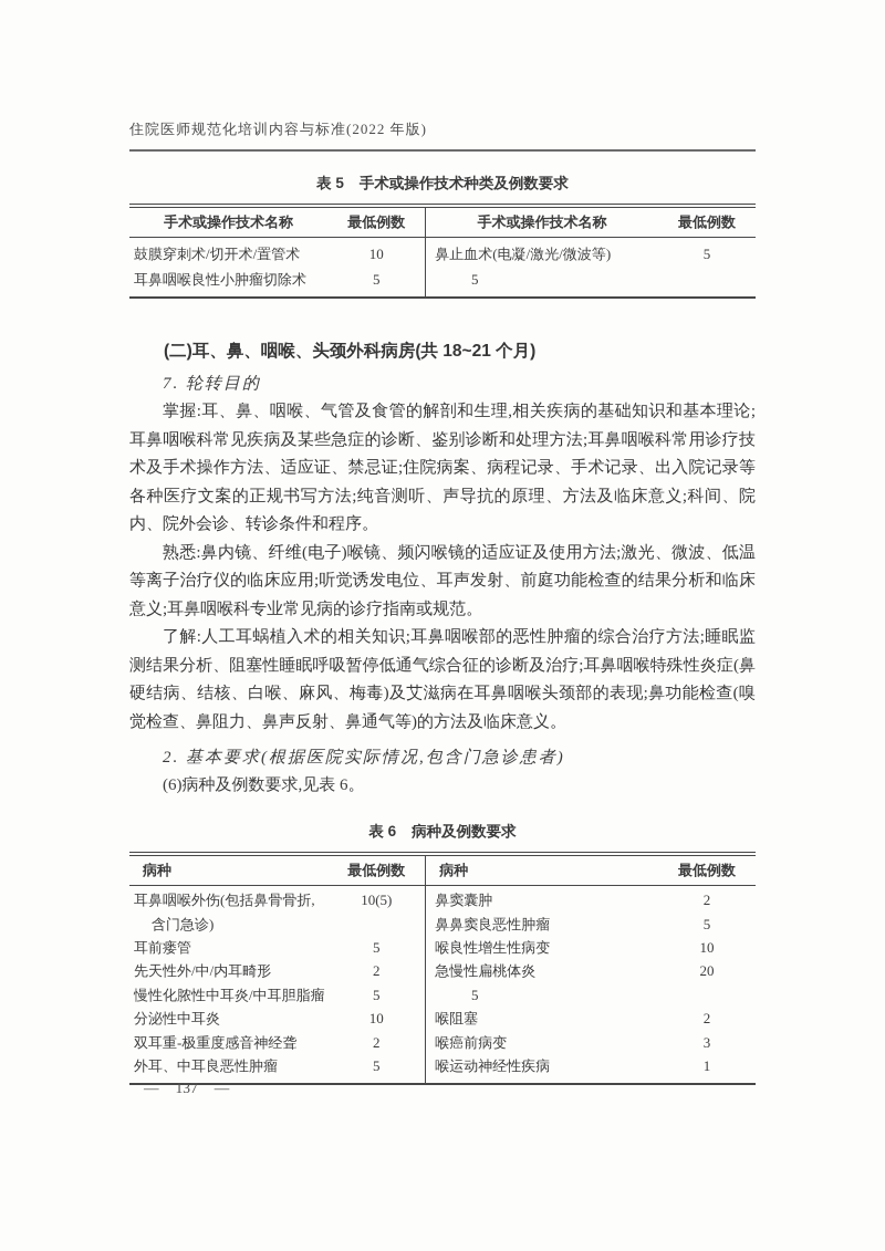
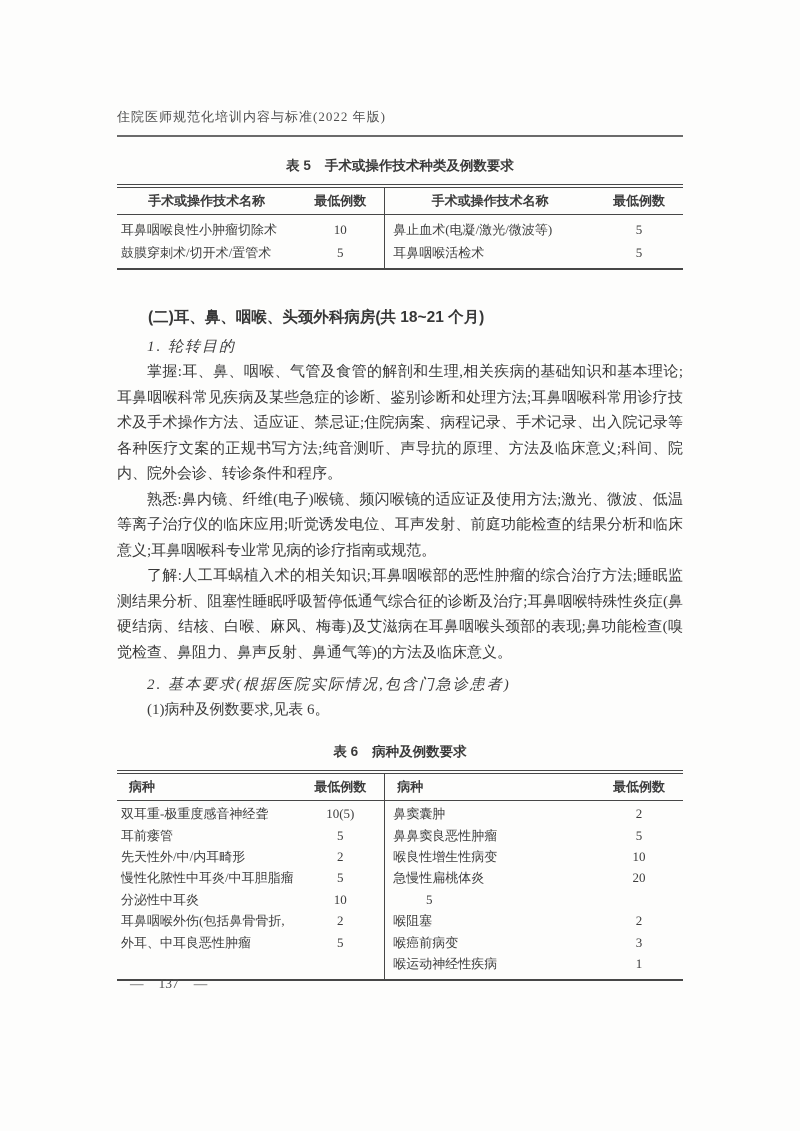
  住院医师规范化培训内容与标准(2022 年版)
  表 5 手术或操作技术种类及例数要求
  手术或操作技术名称
  最低例数
- 鼓膜穿刺术/切开术/置管术
+ 耳鼻咽喉良性小肿瘤切除术
  10
- 耳鼻咽喉良性小肿瘤切除术
+ 鼓膜穿刺术/切开术/置管术
  5
  手术或操作技术名称
  最低例数
  鼻止血术(电凝/激光/微波等)
  5
+ 耳鼻咽喉活检术
  5
  (二)耳、鼻、咽喉、头颈外科病房(共 18~21 个月)
- 7. 轮转目的
+ 1. 轮转目的
  掌握:耳、鼻、咽喉、气管及食管的解剖和生理,相关疾病的基础知识和基本理论;耳鼻咽喉科常见疾病及某些急症的诊断、鉴别诊断和处理方法;耳鼻咽喉科常用诊疗技术及手术操作方法、适应证、禁忌证;住院病案、病程记录、手术记录、出入院记录等各种医疗文案的正规书写方法;纯音测听、声导抗的原理、方法及临床意义;科间、院内、院外会诊、转诊条件和程序。
  熟悉:鼻内镜、纤维(电子)喉镜、频闪喉镜的适应证及使用方法;激光、微波、低温等离子治疗仪的临床应用;听觉诱发电位、耳声发射、前庭功能检查的结果分析和临床意义;耳鼻咽喉科专业常见病的诊疗指南或规范。
  了解:人工耳蜗植入术的相关知识;耳鼻咽喉部的恶性肿瘤的综合治疗方法;睡眠监测结果分析、阻塞性睡眠呼吸暂停低通气综合征的诊断及治疗;耳鼻咽喉特殊性炎症(鼻硬结病、结核、白喉、麻风、梅毒)及艾滋病在耳鼻咽喉头颈部的表现;鼻功能检查(嗅觉检查、鼻阻力、鼻声反射、鼻通气等)的方法及临床意义。
  2. 基本要求(根据医院实际情况,包含门急诊患者)
- (6)病种及例数要求,见表 6。
+ (1)病种及例数要求,见表 6。
  表 6 病种及例数要求
  病种
  最低例数
- 耳鼻咽喉外伤(包括鼻骨骨折,
+ 双耳重-极重度感音神经聋
  10(5)
- 含门急诊)
  耳前瘘管
  5
  先天性外/中/内耳畸形
  2
  慢性化脓性中耳炎/中耳胆脂瘤
  5
  分泌性中耳炎
  10
- 双耳重-极重度感音神经聋
+ 耳鼻咽喉外伤(包括鼻骨骨折,
  2
  外耳、中耳良恶性肿瘤
  5
  病种
  最低例数
  鼻窦囊肿
  2
  鼻鼻窦良恶性肿瘤
  5
  喉良性增生性病变
  10
  急慢性扁桃体炎
  20
  5
  喉阻塞
  2
  喉癌前病变
  3
  喉运动神经性疾病
  1
  —
  137
  —
